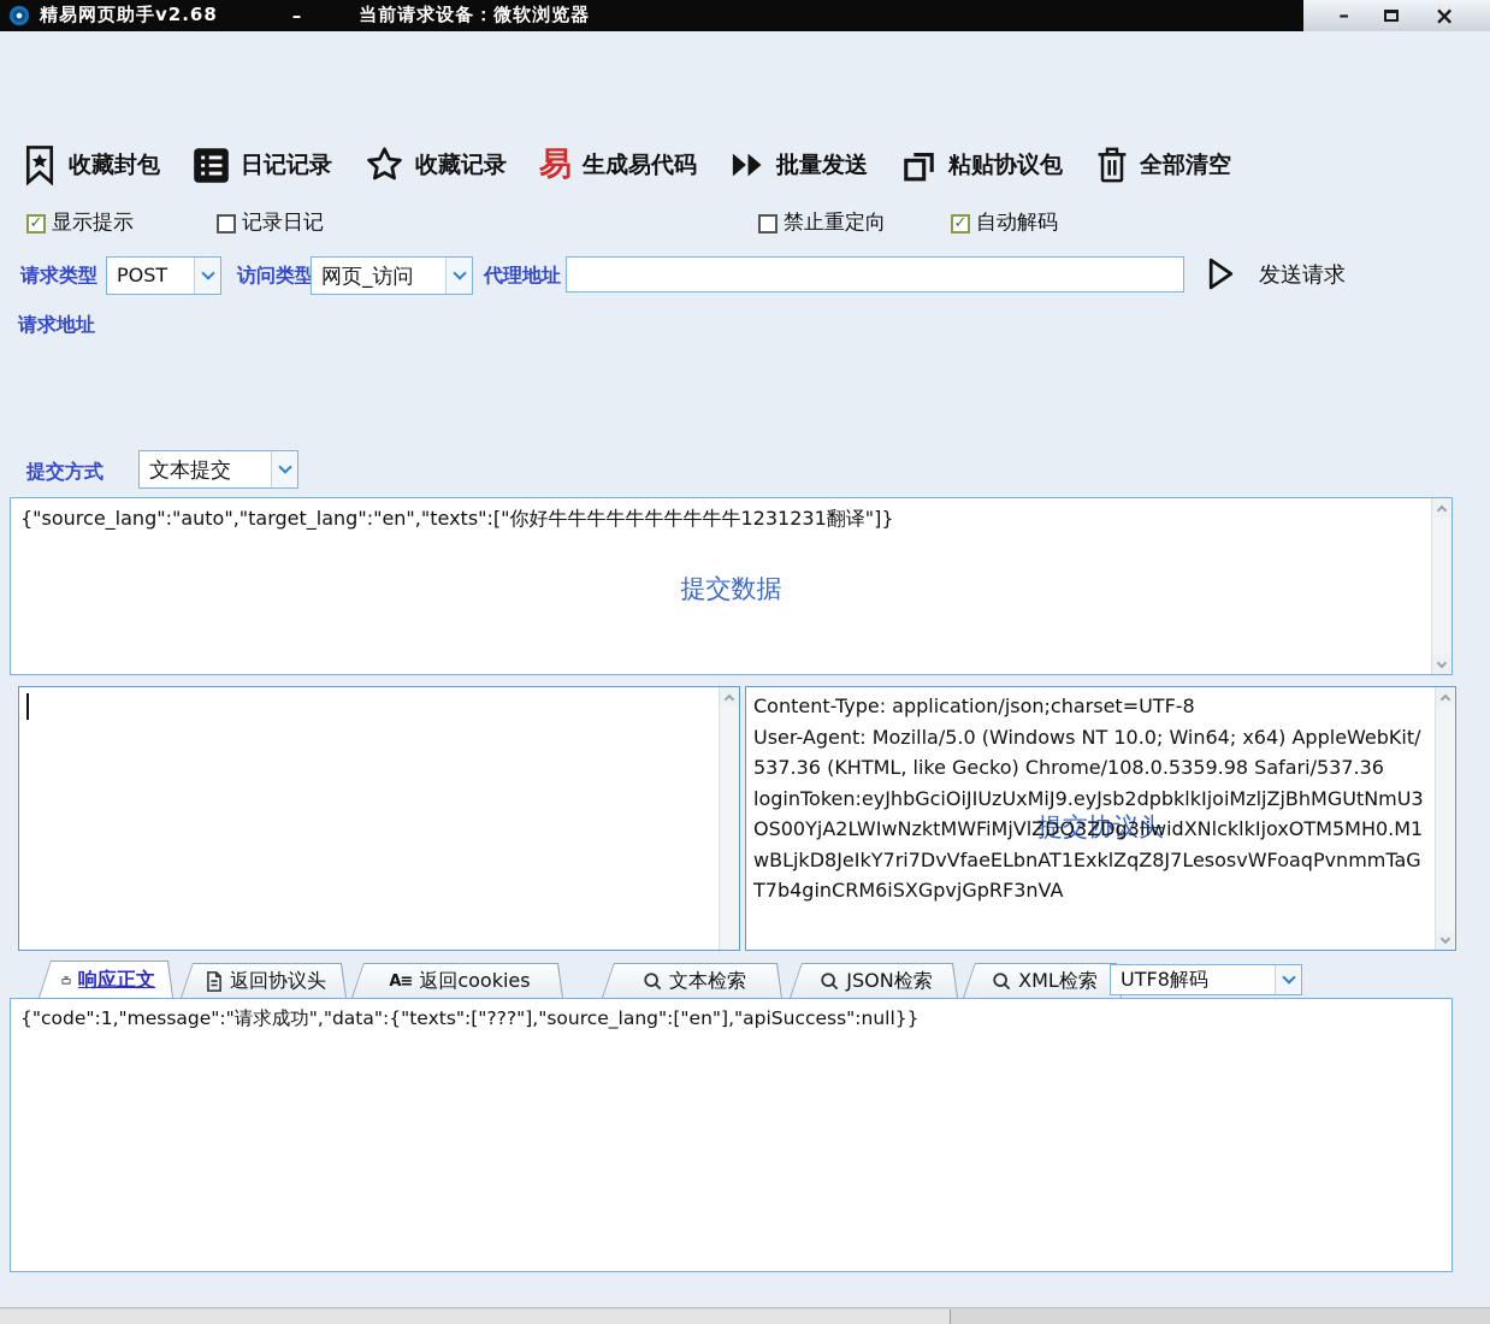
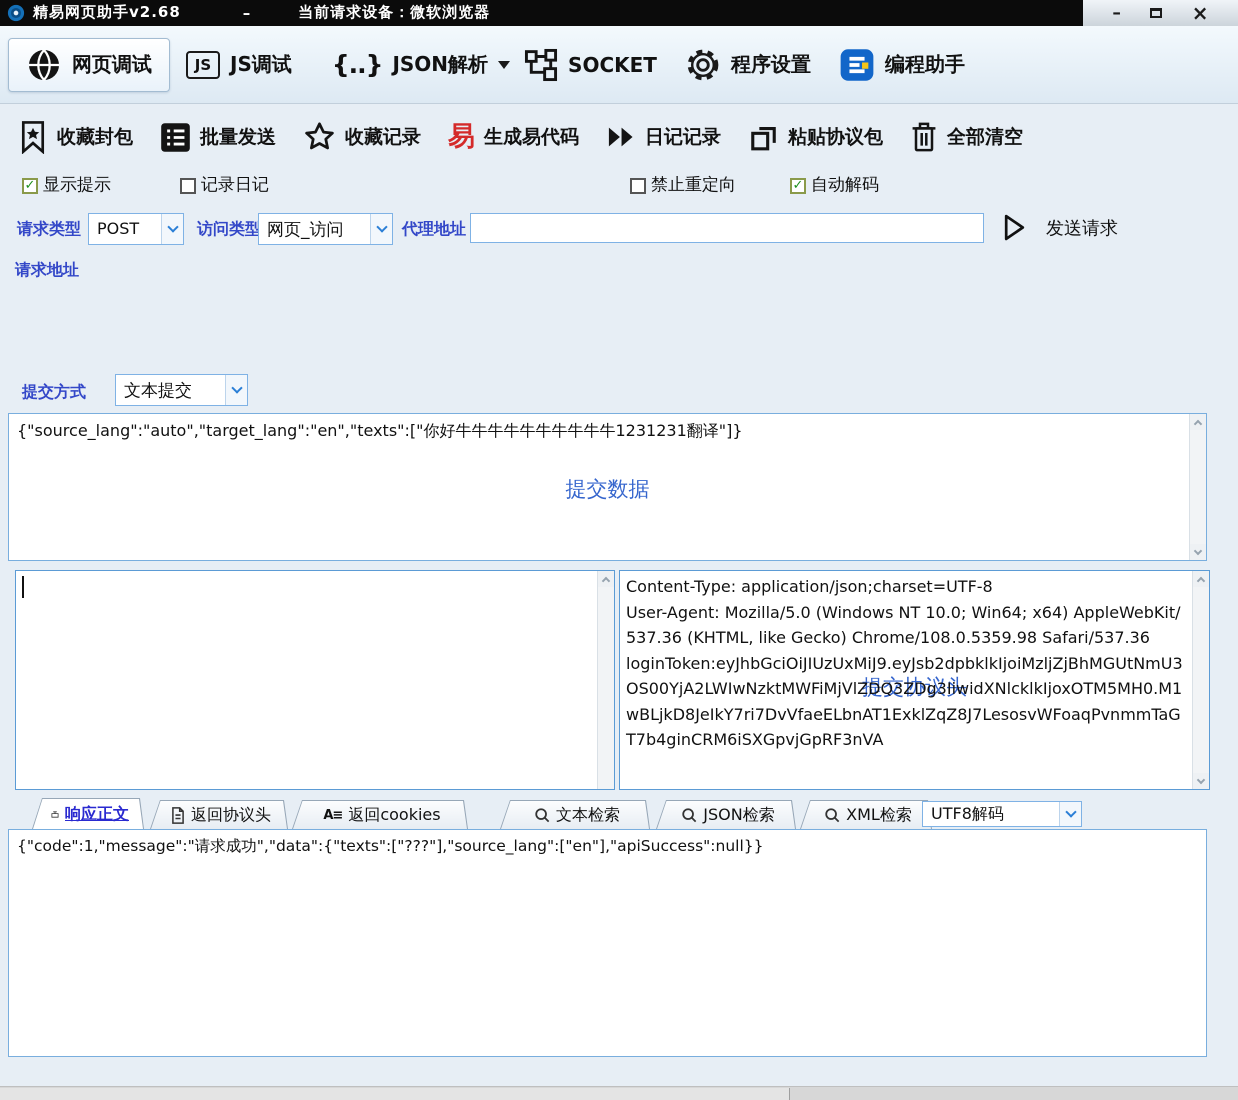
  精易网页助手v2.68
  –
  当前请求设备：微软浏览器
  –
  ×
+ 网页调试
+ JS
+ JS调试
+ {..}
+ JSON解析
+ SOCKET
+ 程序设置
+ 编程助手
  收藏封包
- 日记记录
+ 批量发送
  收藏记录
  易
  生成易代码
- 批量发送
+ 日记记录
  粘贴协议包
  全部清空
  ✓
  显示提示
  记录日记
  禁止重定向
  ✓
  自动解码
  请求类型
  POST
  访问类型
  网页_访问
  代理地址
  发送请求
  请求地址
  提交方式
  文本提交
  提交数据
  {"source_lang":"auto","target_lang":"en","texts":["你好牛牛牛牛牛牛牛牛牛牛1231231翻译"]}
  提交协议头
  Content-Type: application/json;charset=UTF-8
  User-Agent: Mozilla/5.0 (Windows NT 10.0; Win64; x64) AppleWebKit/537.36 (KHTML, like Gecko) Chrome/108.0.5359.98 Safari/537.36
  loginToken:eyJhbGciOiJIUzUxMiJ9.eyJsb2dpbklkIjoiMzljZjBhMGUtNmU3OS00YjA2LWIwNzktMWFiMjVlZDQ3ZDg3IiwidXNlcklkIjoxOTM5MH0.M1wBLjkD8JeIkY7ri7DvVfaeELbnAT1ExklZqZ8J7LesosvWFoaqPvnmmTaGT7b4ginCRM6iSXGpvjGpRF3nVA
  响应正文
  返回协议头
  A≡
  返回cookies
  文本检索
  JSON检索
  XML检索
  UTF8解码
  {"code":1,"message":"请求成功","data":{"texts":["???"],"source_lang":["en"],"apiSuccess":null}}
